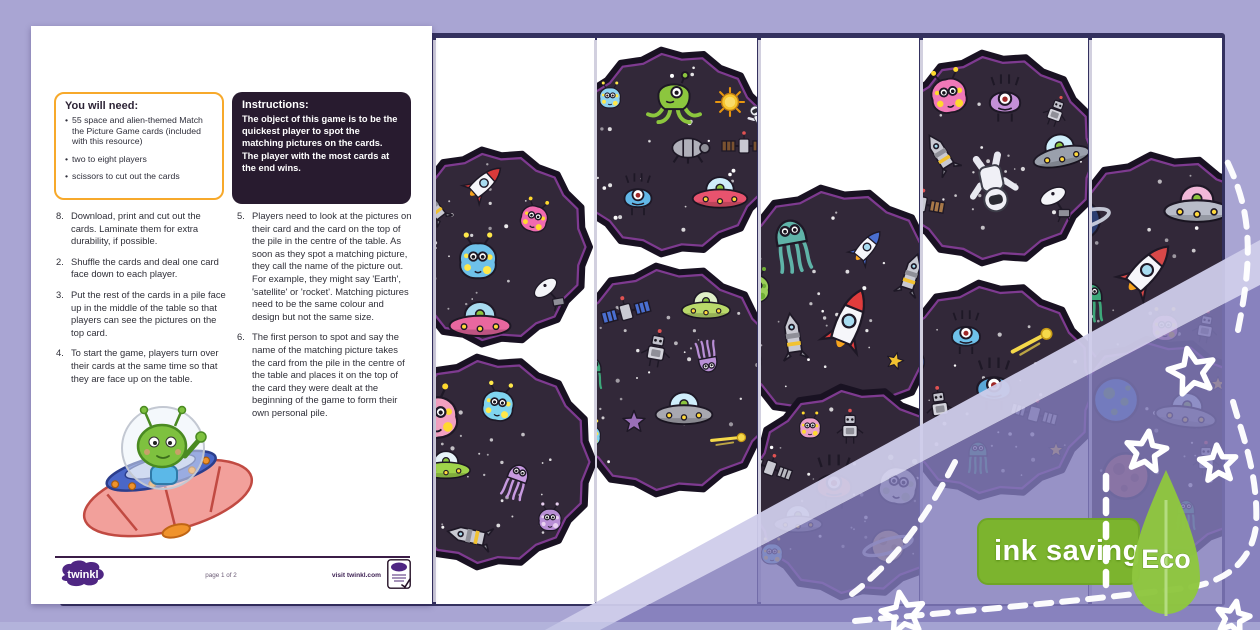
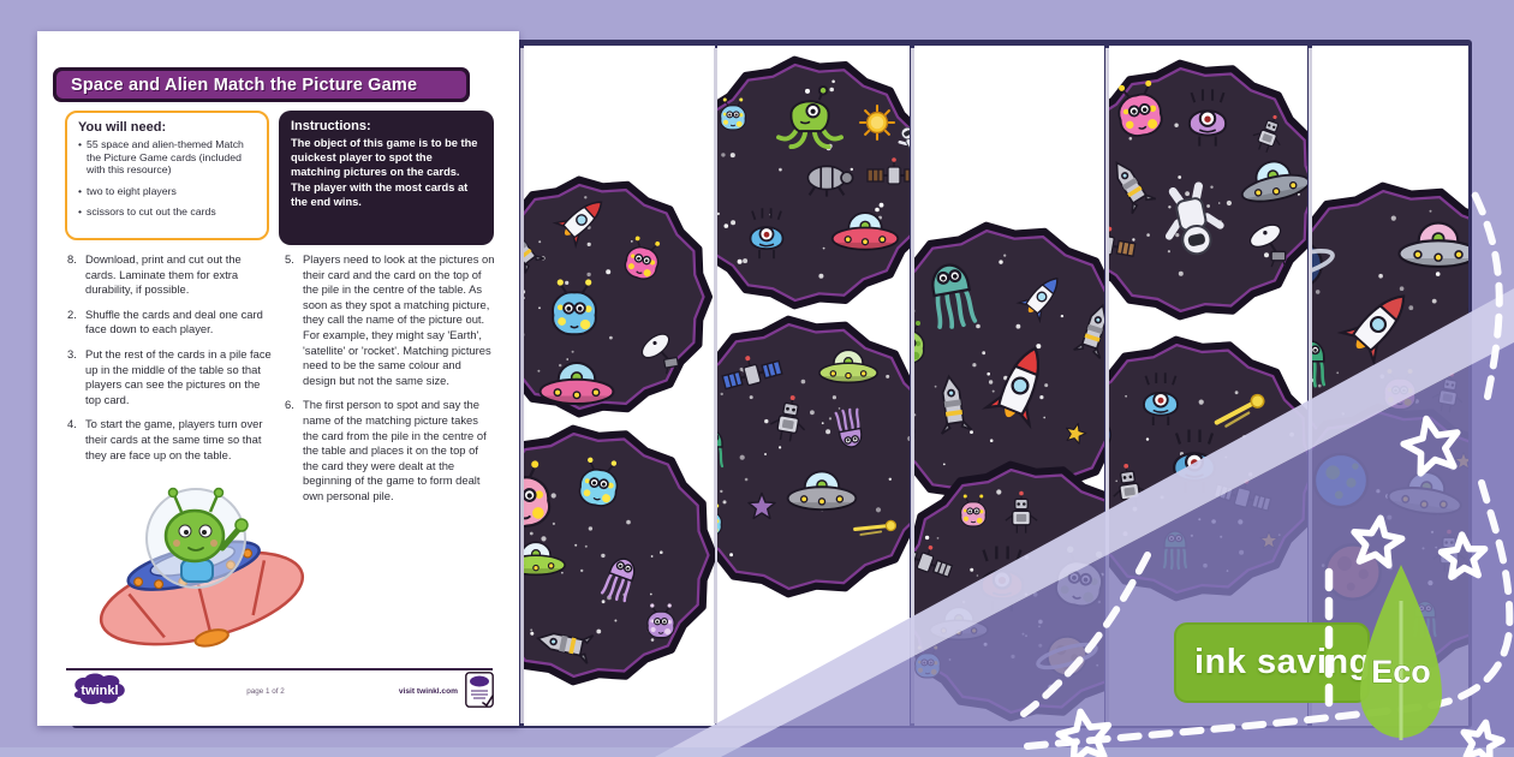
+ Space and Alien Match the Picture Game
  You will need:
  •
  55 space and alien-themed Match the Picture Game cards (included with this resource)
  •
  two to eight players
  •
  scissors to cut out the cards
  Instructions:
  The object of this game is to be the quickest player to spot the matching pictures on the cards. The player with the most cards at the end wins.
  8.
  Download, print and cut out the cards. Laminate them for extra durability, if possible.
  2.
  Shuffle the cards and deal one card face down to each player.
  3.
  Put the rest of the cards in a pile face up in the middle of the table so that players can see the pictures on the top card.
  4.
  To start the game, players turn over their cards at the same time so that they are face up on the table.
  5.
  Players need to look at the pictures on their card and the card on the top of the pile in the centre of the table. As soon as they spot a matching picture, they call the name of the picture out. For example, they might say 'Earth', 'satellite' or 'rocket'. Matching pictures need to be the same colour and design but not the same size.
  6.
- The first person to spot and say the name of the matching picture takes the card from the pile in the centre of the table and places it on the top of the card they were dealt at the beginning of the game to form their own personal pile.
+ The first person to spot and say the name of the matching picture takes the card from the pile in the centre of the table and places it on the top of the card they were dealt at the beginning of the game to form dealt own personal pile.
  twinkl
  ink saving
  Eco
